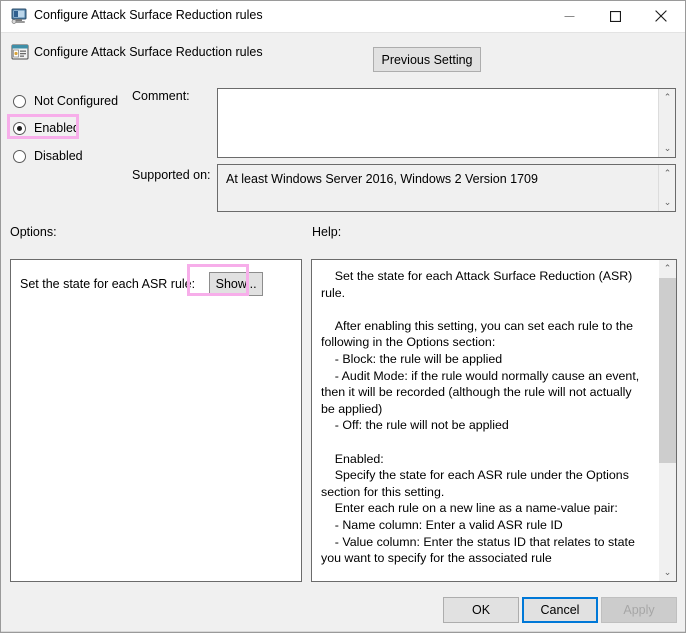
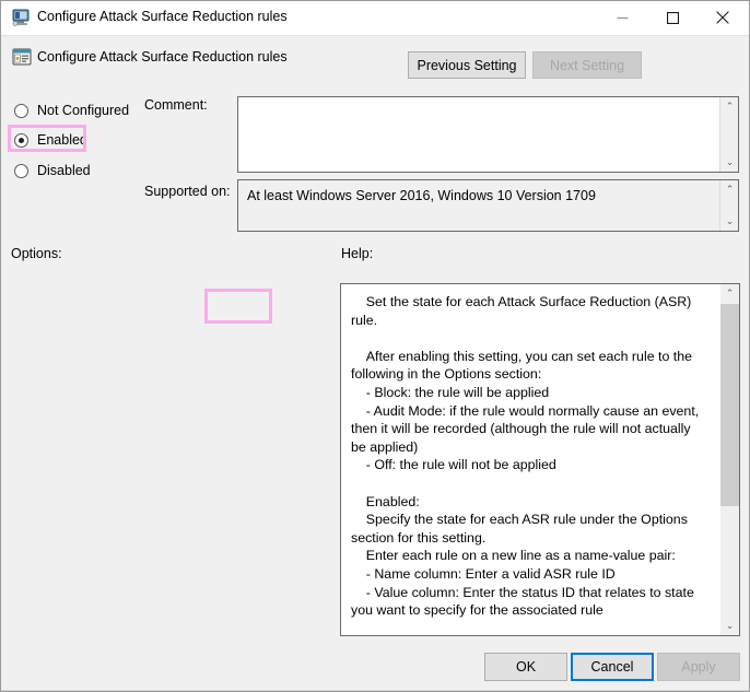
  Configure Attack Surface Reduction rules
  Configure Attack Surface Reduction rules
  Previous Setting
+ Next Setting
  Not Configured
  Enabled
  Disabled
  Comment:
  ⌃
  ⌄
  Supported on:
- At least Windows Server 2016, Windows 2 Version 1709
+ At least Windows Server 2016, Windows 10 Version 1709
  ⌃
  ⌄
  Options:
  Help:
- Set the state for each ASR rule:
- Show...
  Set the state for each Attack Surface Reduction (ASR) rule.
  After enabling this setting, you can set each rule to the following in the Options section:
  - Block: the rule will be applied
  - Audit Mode: if the rule would normally cause an event, then it will be recorded (although the rule will not actually be applied)
  - Off: the rule will not be applied
  Enabled:
  Specify the state for each ASR rule under the Options section for this setting.
  Enter each rule on a new line as a name-value pair:
  - Name column: Enter a valid ASR rule ID
  - Value column: Enter the status ID that relates to state you want to specify for the associated rule
  ⌃
  ⌄
  OK
  Cancel
  Apply
